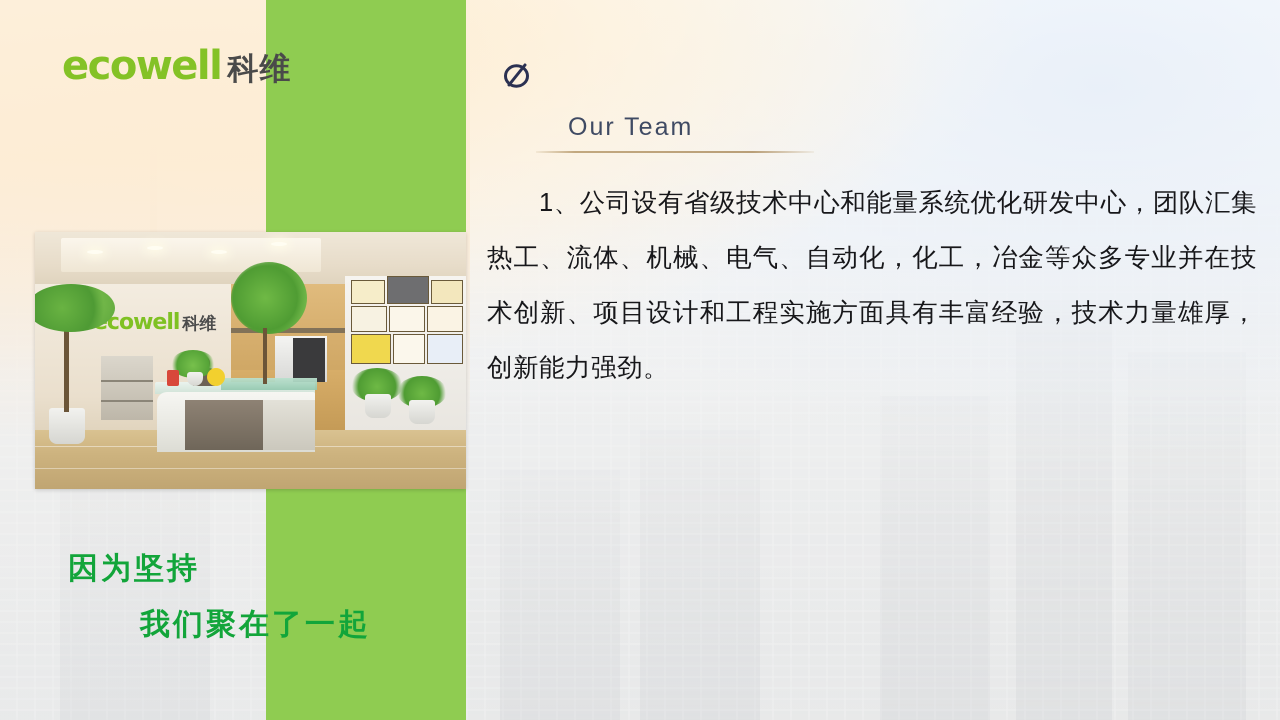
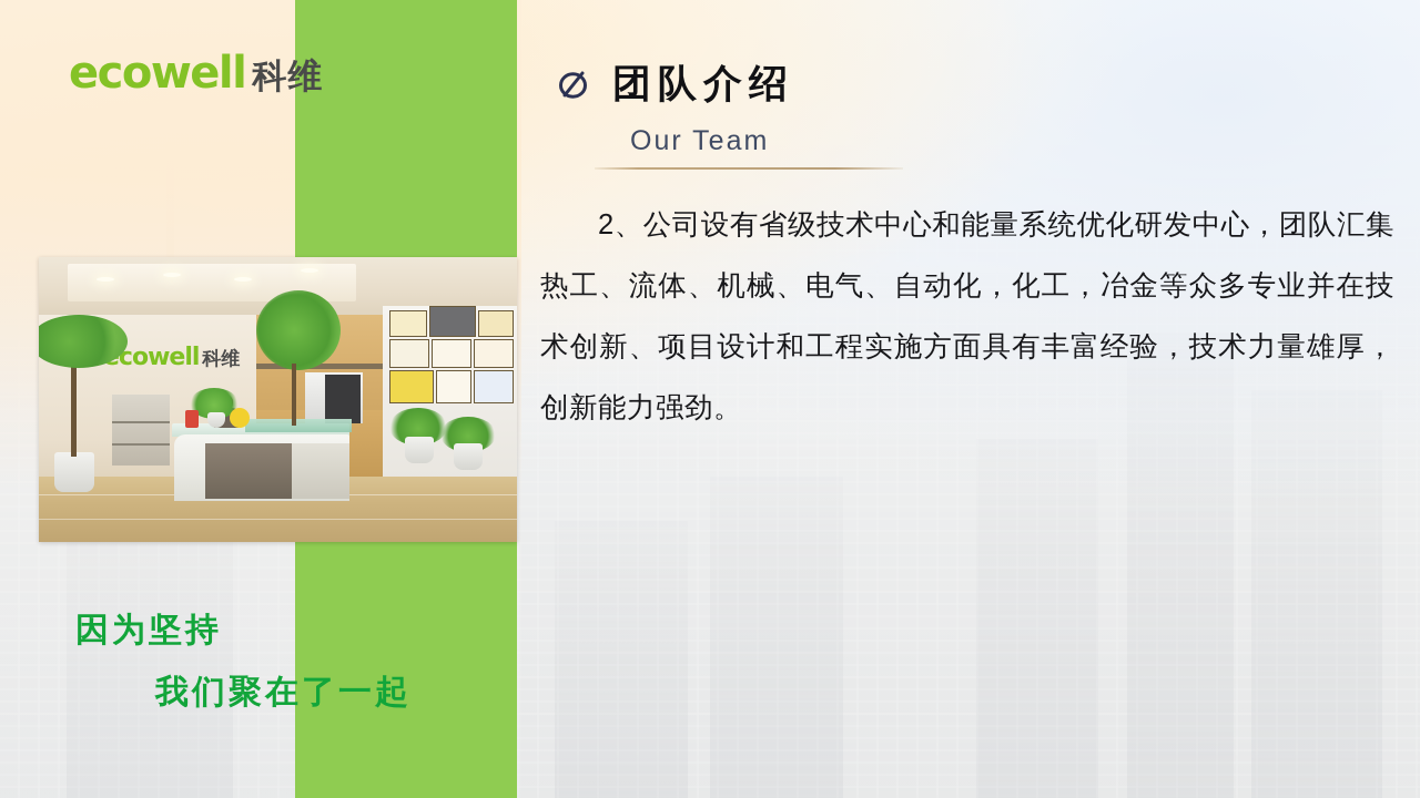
  ecowell
  科维
  cowell
  科维
  因为坚持
  我们聚在了一起
+ 团队介绍
  Our Team
- 1、公司设有省级技术中心和能量系统优化研发中心，团队汇集热工、流体、机械、电气、自动化，化工，冶金等众多专业并在技术创新、项目设计和工程实施方面具有丰富经验，技术力量雄厚，创新能力强劲。
+ 2、公司设有省级技术中心和能量系统优化研发中心，团队汇集热工、流体、机械、电气、自动化，化工，冶金等众多专业并在技术创新、项目设计和工程实施方面具有丰富经验，技术力量雄厚，创新能力强劲。
